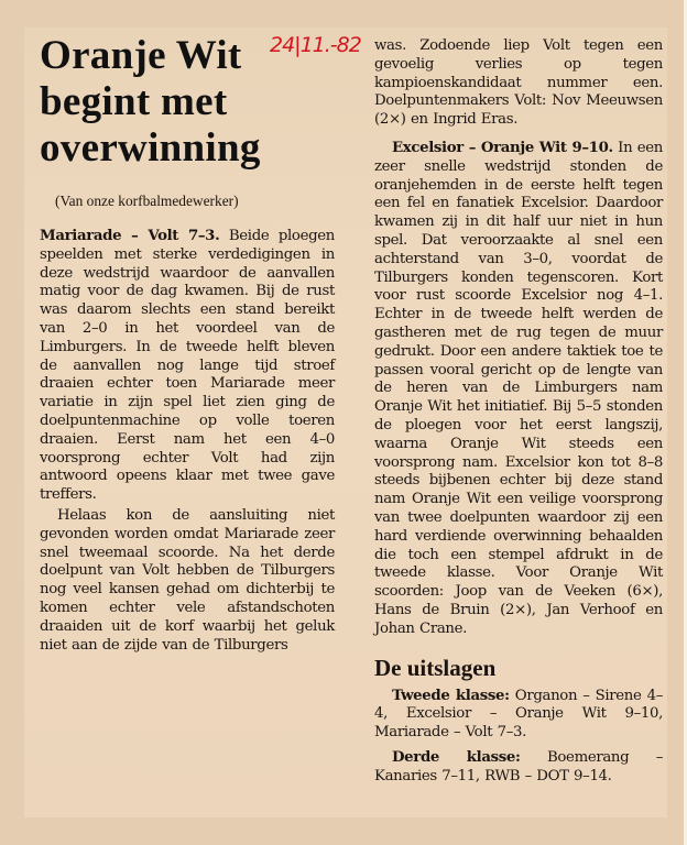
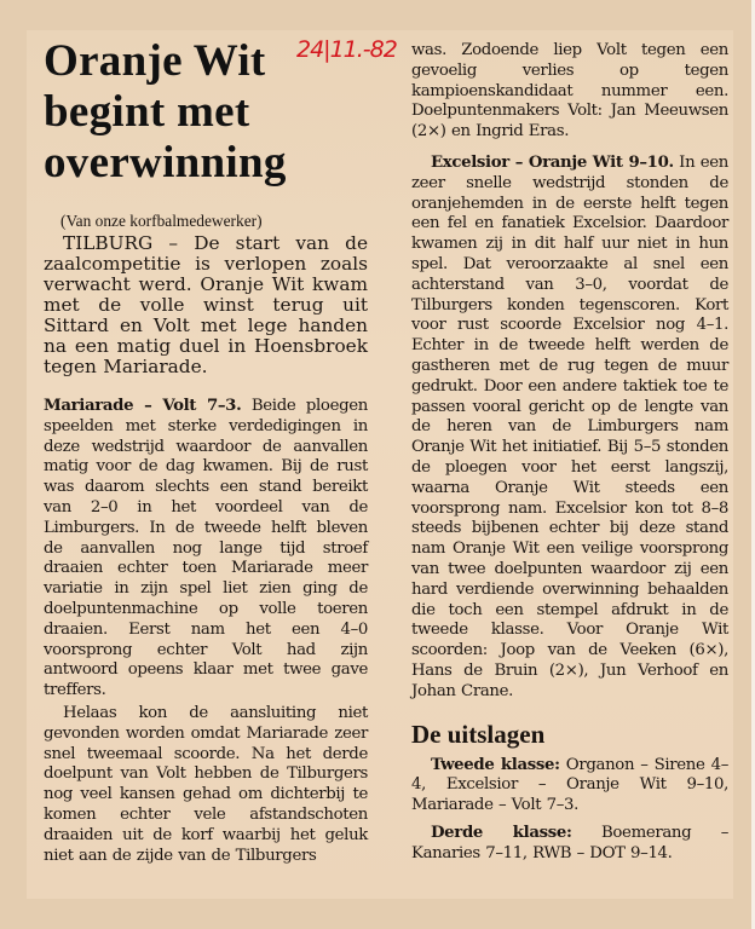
  24|11.-82
  Oranje Wit
  begint met
  overwinning
  (Van onze korfbalmedewerker)
+ TILBURG – De start van de zaalcompetitie is verlopen zoals verwacht werd. Oranje Wit kwam met de volle winst terug uit Sittard en Volt met lege handen na een matig duel in Hoensbroek tegen Mariarade.
  Mariarade – Volt 7–3. Beide ploegen speelden met sterke verdedigingen in deze wedstrijd waardoor de aanvallen matig voor de dag kwamen. Bij de rust was daarom slechts een stand bereikt van 2–0 in het voordeel van de Limburgers. In de tweede helft bleven de aanvallen nog lange tijd stroef draaien echter toen Mariarade meer variatie in zijn spel liet zien ging de doelpuntenmachine op volle toeren draaien. Eerst nam het een 4–0 voorsprong echter Volt had zijn antwoord opeens klaar met twee gave treffers.
  Helaas kon de aansluiting niet gevonden worden omdat Mariarade zeer snel tweemaal scoorde. Na het derde doelpunt van Volt hebben de Tilburgers nog veel kansen gehad om dichterbij te komen echter vele afstandschoten draaiden uit de korf waarbij het geluk niet aan de zijde van de Tilburgers
- was. Zodoende liep Volt tegen een gevoelig verlies op tegen kampioenskandidaat nummer een. Doelpuntenmakers Volt: Nov Meeuwsen (2×) en Ingrid Eras.
+ was. Zodoende liep Volt tegen een gevoelig verlies op tegen kampioenskandidaat nummer een. Doelpuntenmakers Volt: Jan Meeuwsen (2×) en Ingrid Eras.
- Excelsior – Oranje Wit 9–10. In een zeer snelle wedstrijd stonden de oranjehemden in de eerste helft tegen een fel en fanatiek Excelsior. Daardoor kwamen zij in dit half uur niet in hun spel. Dat veroorzaakte al snel een achterstand van 3–0, voordat de Tilburgers konden tegenscoren. Kort voor rust scoorde Excelsior nog 4–1. Echter in de tweede helft werden de gastheren met de rug tegen de muur gedrukt. Door een andere taktiek toe te passen vooral gericht op de lengte van de heren van de Limburgers nam Oranje Wit het initiatief. Bij 5–5 stonden de ploegen voor het eerst langszij, waarna Oranje Wit steeds een voorsprong nam. Excelsior kon tot 8–8 steeds bijbenen echter bij deze stand nam Oranje Wit een veilige voorsprong van twee doelpunten waardoor zij een hard verdiende overwinning behaalden die toch een stempel afdrukt in de tweede klasse. Voor Oranje Wit scoorden: Joop van de Veeken (6×), Hans de Bruin (2×), Jan Verhoof en Johan Crane.
+ Excelsior – Oranje Wit 9–10. In een zeer snelle wedstrijd stonden de oranjehemden in de eerste helft tegen een fel en fanatiek Excelsior. Daardoor kwamen zij in dit half uur niet in hun spel. Dat veroorzaakte al snel een achterstand van 3–0, voordat de Tilburgers konden tegenscoren. Kort voor rust scoorde Excelsior nog 4–1. Echter in de tweede helft werden de gastheren met de rug tegen de muur gedrukt. Door een andere taktiek toe te passen vooral gericht op de lengte van de heren van de Limburgers nam Oranje Wit het initiatief. Bij 5–5 stonden de ploegen voor het eerst langszij, waarna Oranje Wit steeds een voorsprong nam. Excelsior kon tot 8–8 steeds bijbenen echter bij deze stand nam Oranje Wit een veilige voorsprong van twee doelpunten waardoor zij een hard verdiende overwinning behaalden die toch een stempel afdrukt in de tweede klasse. Voor Oranje Wit scoorden: Joop van de Veeken (6×), Hans de Bruin (2×), Jun Verhoof en Johan Crane.
  De uitslagen
  Tweede klasse: Organon – Sirene 4–4, Excelsior – Oranje Wit 9–10, Mariarade – Volt 7–3.
  Derde klasse: Boemerang – Kanaries 7–11, RWB – DOT 9–14.
